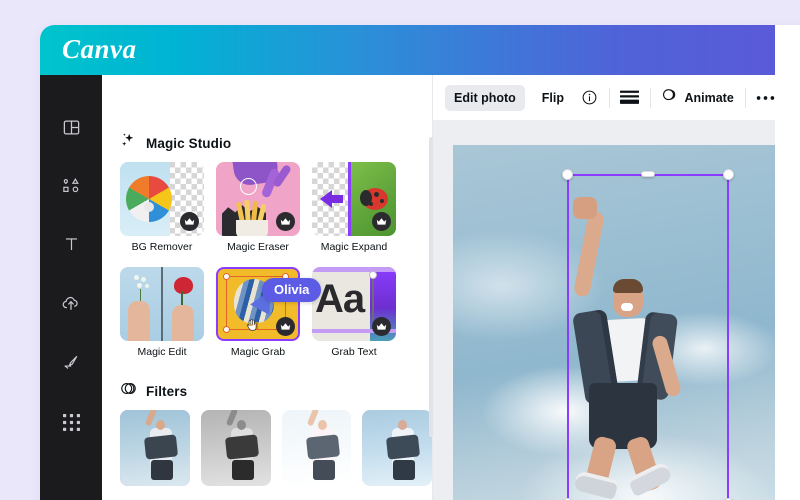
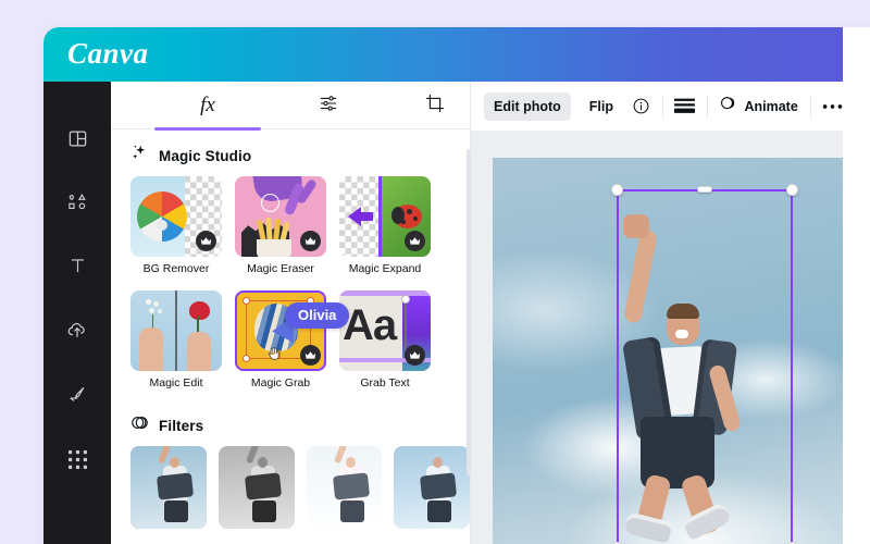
  Canva
+ fx
  Magic Studio
  BG Remover
  Magic Eraser
  Magic Expand
  Magic Edit
  Magic Grab
  Aa
  Grab Text
  Filters
  Edit photo
  Flip
  Animate
  Olivia
